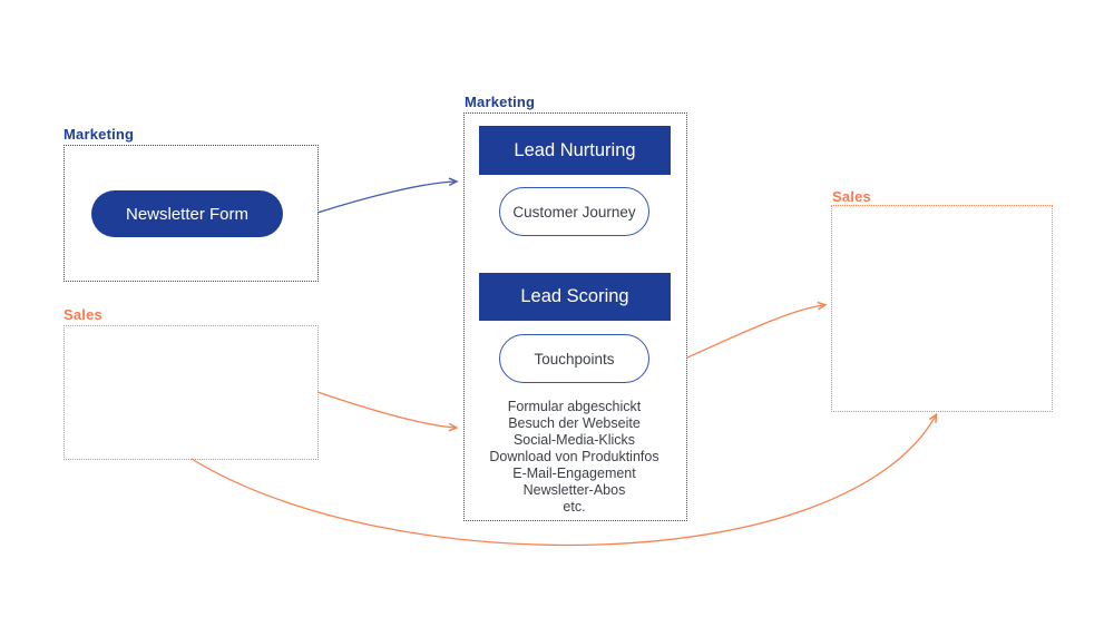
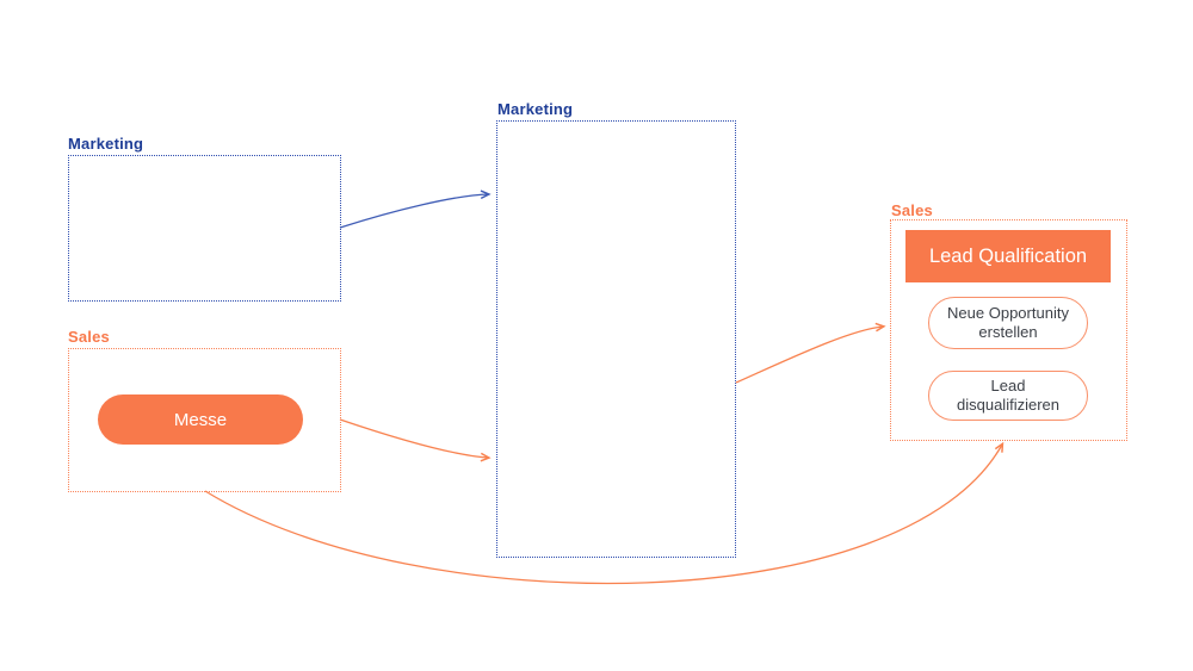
  Marketing
- Newsletter Form
  Sales
+ Messe
  Marketing
- Lead Nurturing
- Customer Journey
- Lead Scoring
- Touchpoints
- Formular abgeschickt
- Besuch der Webseite
- Social-Media-Klicks
- Download von Produktinfos
- E-Mail-Engagement
- Newsletter-Abos
- etc.
  Sales
+ Lead Qualification
+ Neue Opportunity erstellen
+ Lead disqualifizieren
